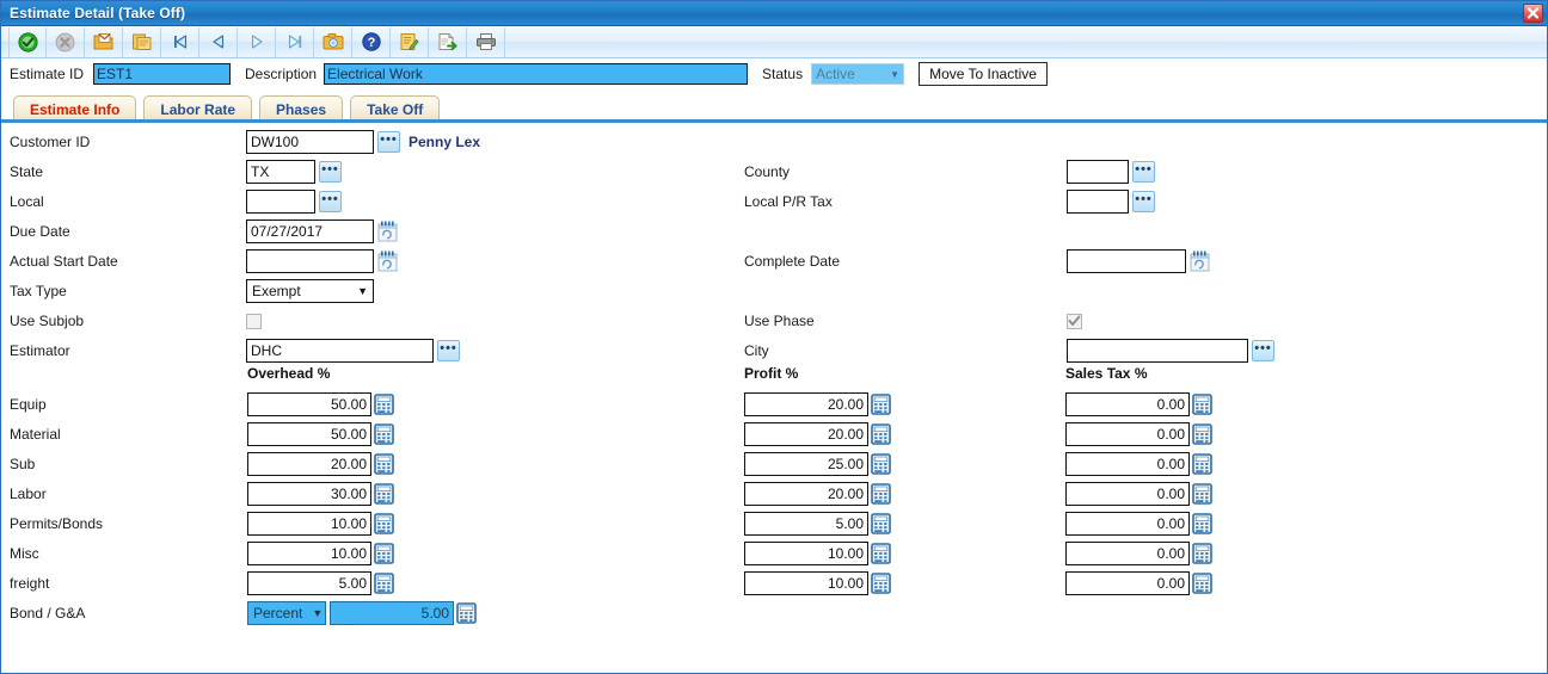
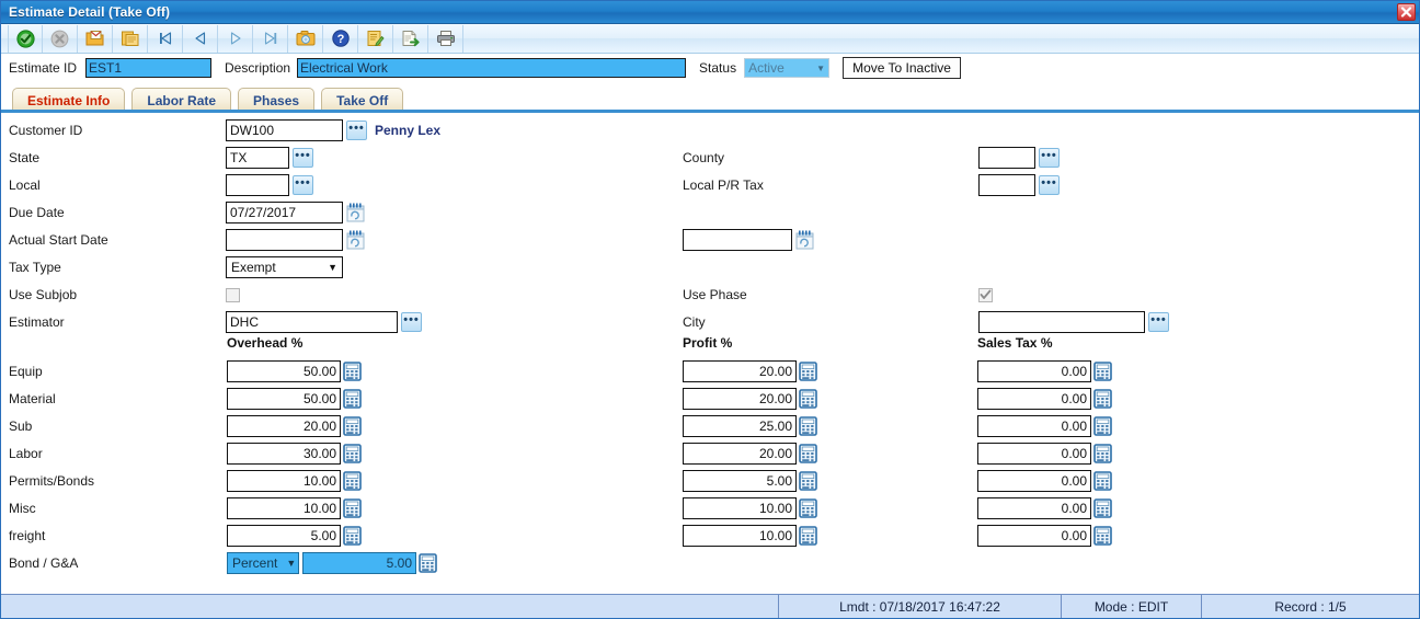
  Estimate Detail (Take Off)
  ?
  Estimate ID
  EST1
  Description
  Electrical Work
  Status
  Active
  ▼
  Move To Inactive
  Estimate Info
  Labor Rate
  Phases
  Take Off
  Customer ID
  DW100
  •••
  Penny Lex
  State
  TX
  •••
  Local
  •••
  Due Date
  07/27/2017
  Actual Start Date
  Tax Type
  Exempt
  ▼
  Use Subjob
  Estimator
  DHC
  •••
  County
  •••
  Local P/R Tax
  •••
- Complete Date
  Use Phase
  City
  •••
  Overhead %
  Profit %
  Sales Tax %
  Equip
  50.00
  20.00
  0.00
  Material
  50.00
  20.00
  0.00
  Sub
  20.00
  25.00
  0.00
  Labor
  30.00
  20.00
  0.00
  Permits/Bonds
  10.00
  5.00
  0.00
  Misc
  10.00
  10.00
  0.00
  freight
  5.00
  10.00
  0.00
  Bond / G&A
  Percent
  ▼
  5.00
+ Lmdt : 07/18/2017 16:47:22
+ Mode : EDIT
+ Record : 1/5
